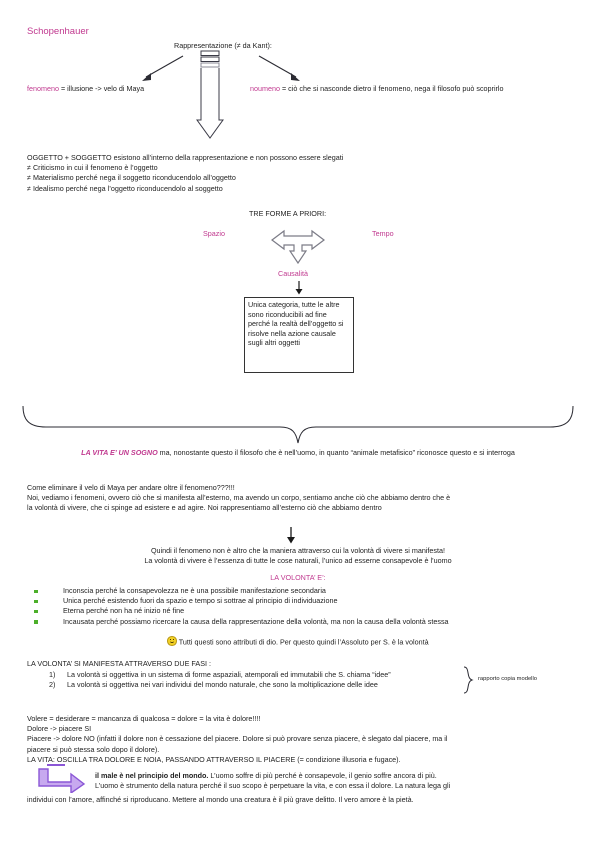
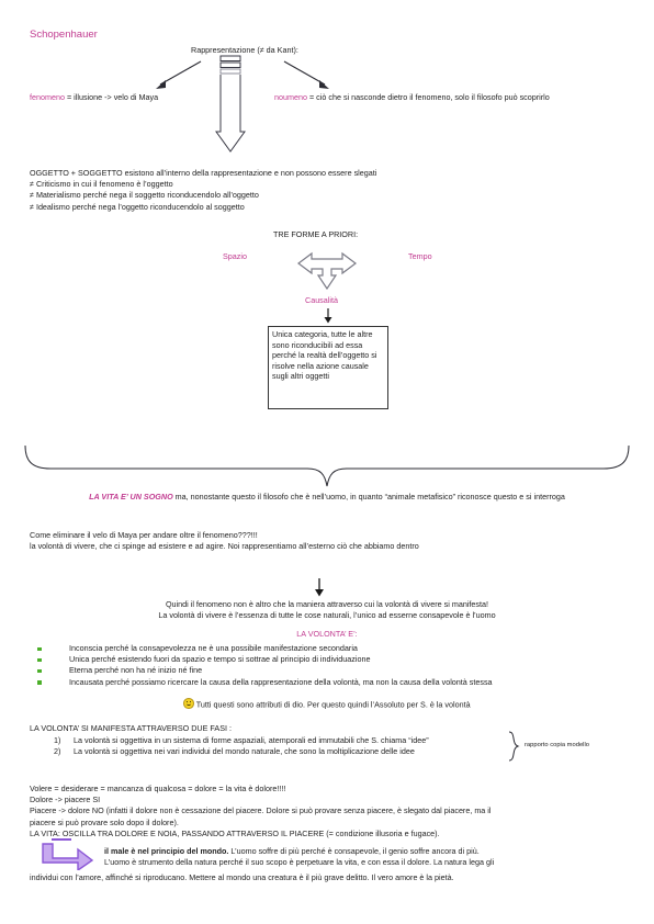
  Schopenhauer
  Rappresentazione (≠ da Kant):
  fenomeno = illusione -> velo di Maya
- noumeno = ciò che si nasconde dietro il fenomeno, nega il filosofo può scoprirlo
+ noumeno = ciò che si nasconde dietro il fenomeno, solo il filosofo può scoprirlo
  OGGETTO + SOGGETTO esistono all’interno della rappresentazione e non possono essere slegati
  ≠ Criticismo in cui il fenomeno è l’oggetto
  ≠ Materialismo perché nega il soggetto riconducendolo all’oggetto
  ≠ Idealismo perché nega l’oggetto riconducendolo al soggetto
  TRE FORME A PRIORI:
  Spazio
  Tempo
  Causalità
- Unica categoria, tutte le altre sono riconducibili ad fine perché la realtà dell’oggetto si risolve nella azione causale sugli altri oggetti
+ Unica categoria, tutte le altre sono riconducibili ad essa perché la realtà dell’oggetto si risolve nella azione causale sugli altri oggetti
  LA VITA E’ UN SOGNO ma, nonostante questo il filosofo che è nell’uomo, in quanto “animale metafisico” riconosce questo e si interroga
  Come eliminare il velo di Maya per andare oltre il fenomeno???!!!
- Noi, vediamo i fenomeni, ovvero ciò che si manifesta all’esterno, ma avendo un corpo, sentiamo anche ciò che abbiamo dentro che è
  la volontà di vivere, che ci spinge ad esistere e ad agire. Noi rappresentiamo all’esterno ciò che abbiamo dentro
  Quindi il fenomeno non è altro che la maniera attraverso cui la volontà di vivere si manifesta!
  La volontà di vivere è l’essenza di tutte le cose naturali, l’unico ad esserne consapevole è l’uomo
  LA VOLONTA’ E’:
  Inconscia perché la consapevolezza ne è una possibile manifestazione secondaria
  Unica perché esistendo fuori da spazio e tempo si sottrae al principio di individuazione
  Eterna perché non ha né inizio né fine
  Incausata perché possiamo ricercare la causa della rappresentazione della volontà, ma non la causa della volontà stessa
  Tutti questi sono attributi di dio. Per questo quindi l’Assoluto per S. è la volontà
  LA VOLONTA’ SI MANIFESTA ATTRAVERSO DUE FASI :
  1)
  La volontà si oggettiva in un sistema di forme aspaziali, atemporali ed immutabili che S. chiama “idee”
  2)
  La volontà si oggettiva nei vari individui del mondo naturale, che sono la moltiplicazione delle idee
  Volere = desiderare = mancanza di qualcosa = dolore = la vita è dolore!!!!
  Dolore -> piacere SI
  Piacere -> dolore NO (infatti il dolore non è cessazione del piacere. Dolore si può provare senza piacere, è slegato dal piacere, ma il
- piacere si può stessa solo dopo il dolore).
+ piacere si può provare solo dopo il dolore).
  LA VITA: OSCILLA TRA DOLORE E NOIA, PASSANDO ATTRAVERSO IL PIACERE (= condizione illusoria e fugace).
  il male è nel principio del mondo. L’uomo soffre di più perché è consapevole, il genio soffre ancora di più.
  L’uomo è strumento della natura perché il suo scopo è perpetuare la vita, e con essa il dolore. La natura lega gli
  individui con l’amore, affinché si riproducano. Mettere al mondo una creatura è il più grave delitto. Il vero amore è la pietà.
